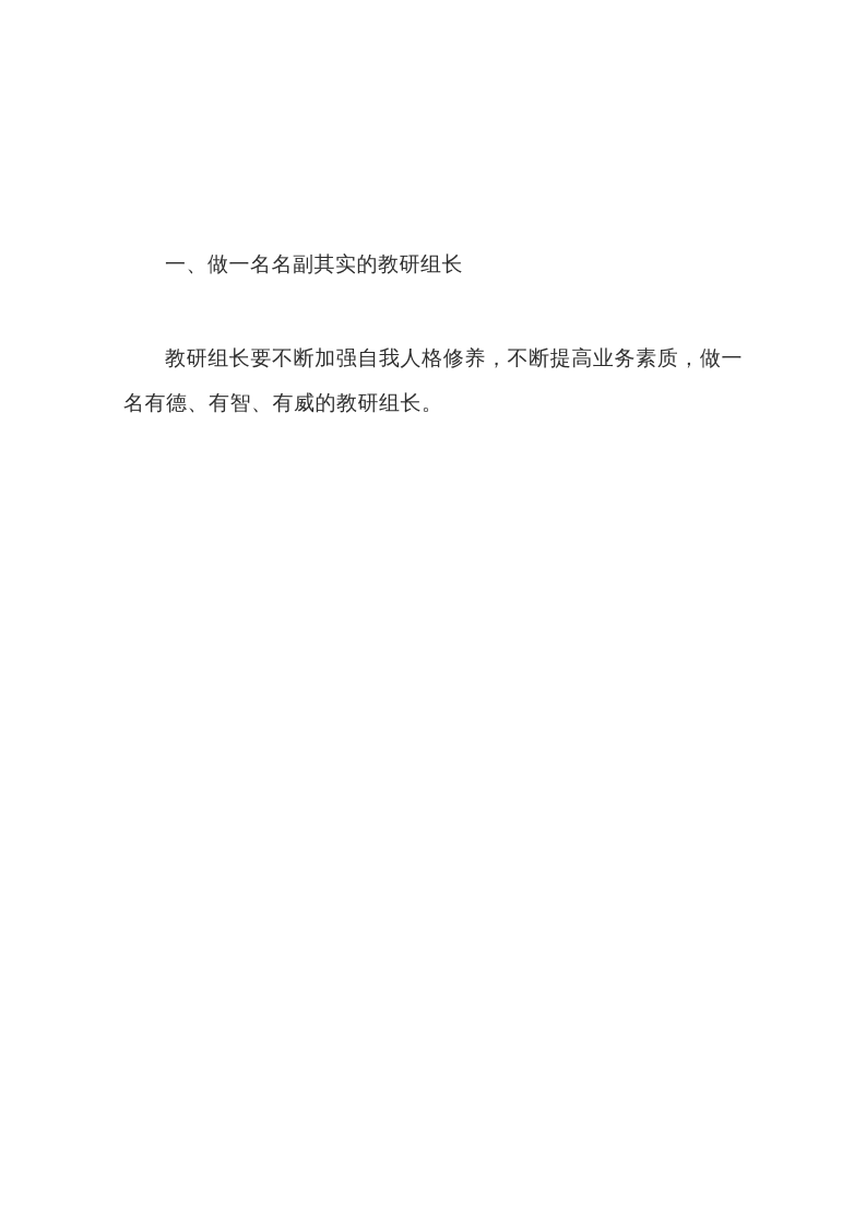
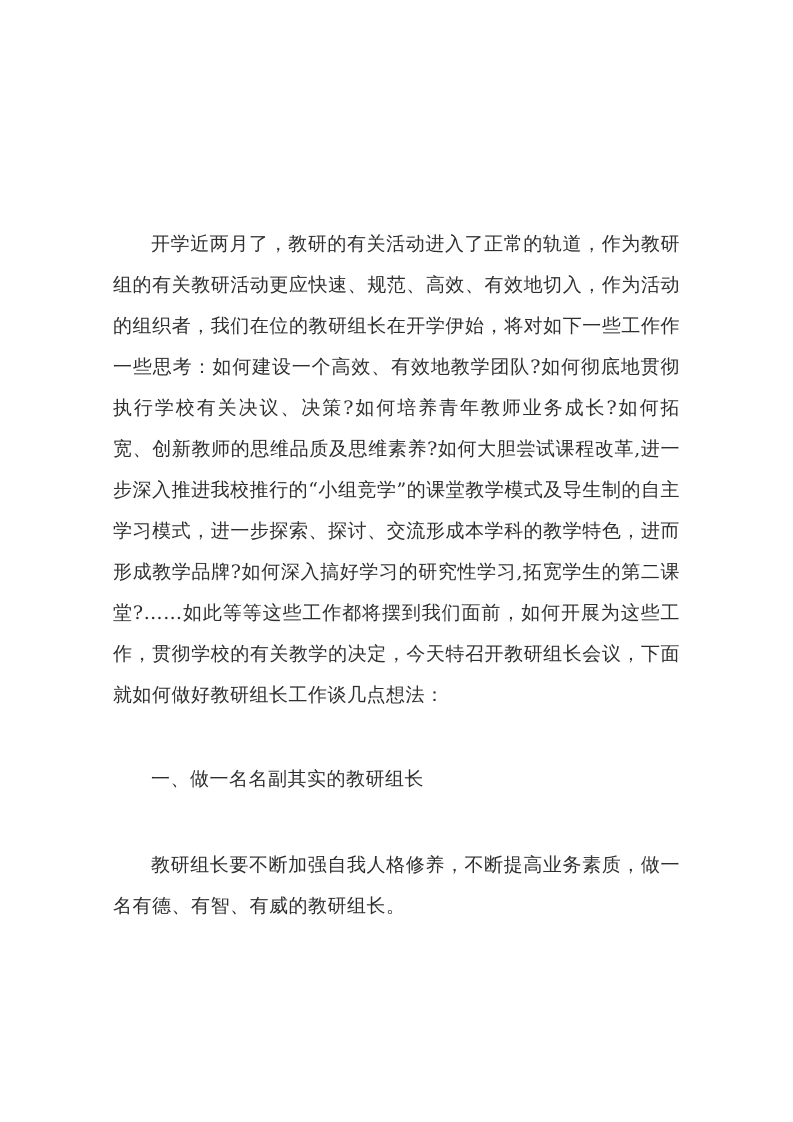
+ 开学近两月了，教研的有关活动进入了正常的轨道，作为教研组的有关教研活动更应快速、规范、高效、有效地切入，作为活动的组织者，我们在位的教研组长在开学伊始，将对如下一些工作作一些思考：如何建设一个高效、有效地教学团队?如何彻底地贯彻执行学校有关决议、决策?如何培养青年教师业务成长?如何拓宽、创新教师的思维品质及思维素养?如何大胆尝试课程改革,进一步深入推进我校推行的“小组竞学”的课堂教学模式及导生制的自主学习模式，进一步探索、探讨、交流形成本学科的教学特色，进而形成教学品牌?如何深入搞好学习的研究性学习,拓宽学生的第二课堂?……如此等等这些工作都将摆到我们面前，如何开展为这些工作，贯彻学校的有关教学的决定，今天特召开教研组长会议，下面就如何做好教研组长工作谈几点想法：
  一、做一名名副其实的教研组长
  教研组长要不断加强自我人格修养，不断提高业务素质，做一名有德、有智、有威的教研组长。
